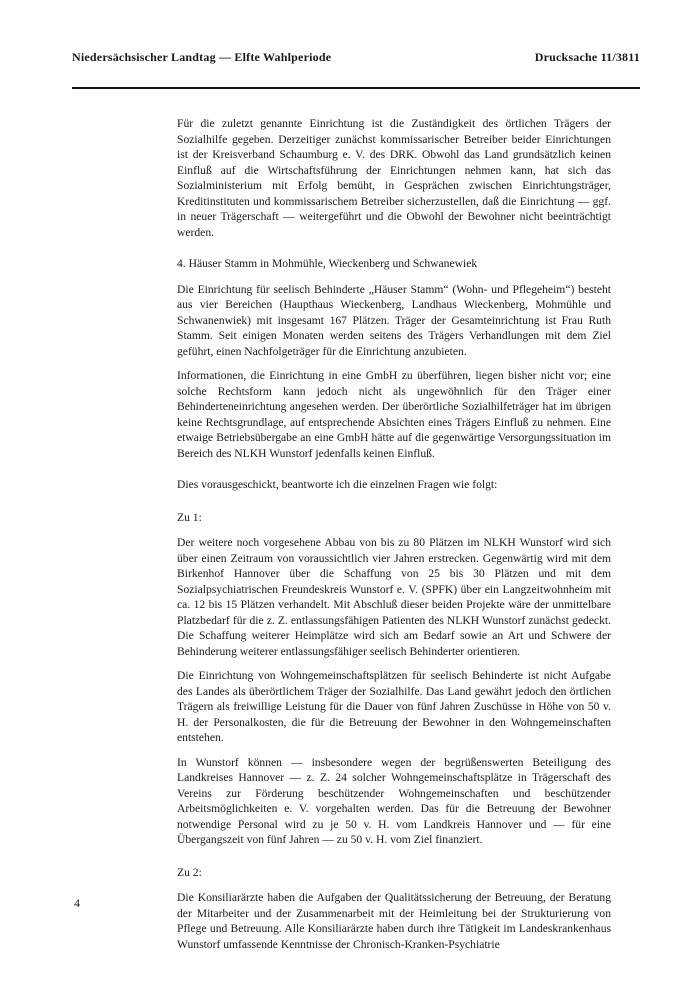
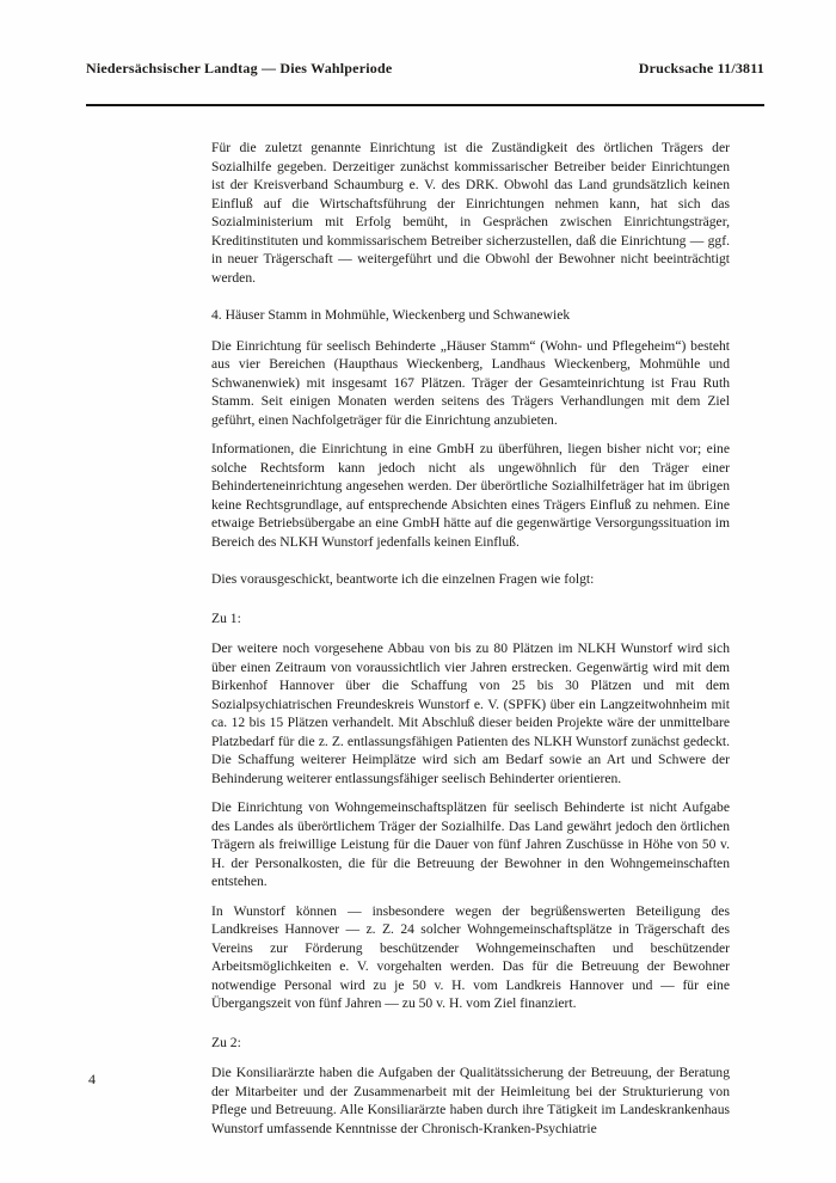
- Niedersächsischer Landtag — Elfte Wahlperiode
+ Niedersächsischer Landtag — Dies Wahlperiode
  Drucksache 11/3811
  Für die zuletzt genannte Einrichtung ist die Zuständigkeit des örtlichen Trägers der Sozialhilfe gegeben. Derzeitiger zunächst kommissarischer Betreiber beider Einrichtungen ist der Kreisverband Schaumburg e. V. des DRK. Obwohl das Land grundsätzlich keinen Einfluß auf die Wirtschaftsführung der Einrichtungen nehmen kann, hat sich das Sozialministerium mit Erfolg bemüht, in Gesprächen zwischen Einrichtungsträger, Kreditinstituten und kommissarischem Betreiber sicherzustellen, daß die Einrichtung — ggf. in neuer Trägerschaft — weitergeführt und die Obwohl der Bewohner nicht beeinträchtigt werden.
  4. Häuser Stamm in Mohmühle, Wieckenberg und Schwanewiek
  Die Einrichtung für seelisch Behinderte „Häuser Stamm“ (Wohn- und Pflegeheim“) besteht aus vier Bereichen (Haupthaus Wieckenberg, Landhaus Wieckenberg, Mohmühle und Schwanenwiek) mit insgesamt 167 Plätzen. Träger der Gesamteinrichtung ist Frau Ruth Stamm. Seit einigen Monaten werden seitens des Trägers Verhandlungen mit dem Ziel geführt, einen Nachfolgeträger für die Einrichtung anzubieten.
  Informationen, die Einrichtung in eine GmbH zu überführen, liegen bisher nicht vor; eine solche Rechtsform kann jedoch nicht als ungewöhnlich für den Träger einer Behinderteneinrichtung angesehen werden. Der überörtliche Sozialhilfeträger hat im übrigen keine Rechtsgrundlage, auf entsprechende Absichten eines Trägers Einfluß zu nehmen. Eine etwaige Betriebsübergabe an eine GmbH hätte auf die gegenwärtige Versorgungssituation im Bereich des NLKH Wunstorf jedenfalls keinen Einfluß.
  Dies vorausgeschickt, beantworte ich die einzelnen Fragen wie folgt:
  Zu 1:
  Der weitere noch vorgesehene Abbau von bis zu 80 Plätzen im NLKH Wunstorf wird sich über einen Zeitraum von voraussichtlich vier Jahren erstrecken. Gegenwärtig wird mit dem Birkenhof Hannover über die Schaffung von 25 bis 30 Plätzen und mit dem Sozialpsychiatrischen Freundeskreis Wunstorf e. V. (SPFK) über ein Langzeitwohnheim mit ca. 12 bis 15 Plätzen verhandelt. Mit Abschluß dieser beiden Projekte wäre der unmittelbare Platzbedarf für die z. Z. entlassungsfähigen Patienten des NLKH Wunstorf zunächst gedeckt. Die Schaffung weiterer Heimplätze wird sich am Bedarf sowie an Art und Schwere der Behinderung weiterer entlassungsfähiger seelisch Behinderter orientieren.
  Die Einrichtung von Wohngemeinschaftsplätzen für seelisch Behinderte ist nicht Aufgabe des Landes als überörtlichem Träger der Sozialhilfe. Das Land gewährt jedoch den örtlichen Trägern als freiwillige Leistung für die Dauer von fünf Jahren Zuschüsse in Höhe von 50 v. H. der Personalkosten, die für die Betreuung der Bewohner in den Wohngemeinschaften entstehen.
  In Wunstorf können — insbesondere wegen der begrüßenswerten Beteiligung des Landkreises Hannover — z. Z. 24 solcher Wohngemeinschaftsplätze in Trägerschaft des Vereins zur Förderung beschützender Wohngemeinschaften und beschützender Arbeitsmöglichkeiten e. V. vorgehalten werden. Das für die Betreuung der Bewohner notwendige Personal wird zu je 50 v. H. vom Landkreis Hannover und — für eine Übergangszeit von fünf Jahren — zu 50 v. H. vom Ziel finanziert.
  Zu 2:
  Die Konsiliarärzte haben die Aufgaben der Qualitätssicherung der Betreuung, der Beratung der Mitarbeiter und der Zusammenarbeit mit der Heimleitung bei der Strukturierung von Pflege und Betreuung. Alle Konsiliarärzte haben durch ihre Tätigkeit im Landeskrankenhaus Wunstorf umfassende Kenntnisse der Chronisch-Kranken-Psychiatrie
  4
